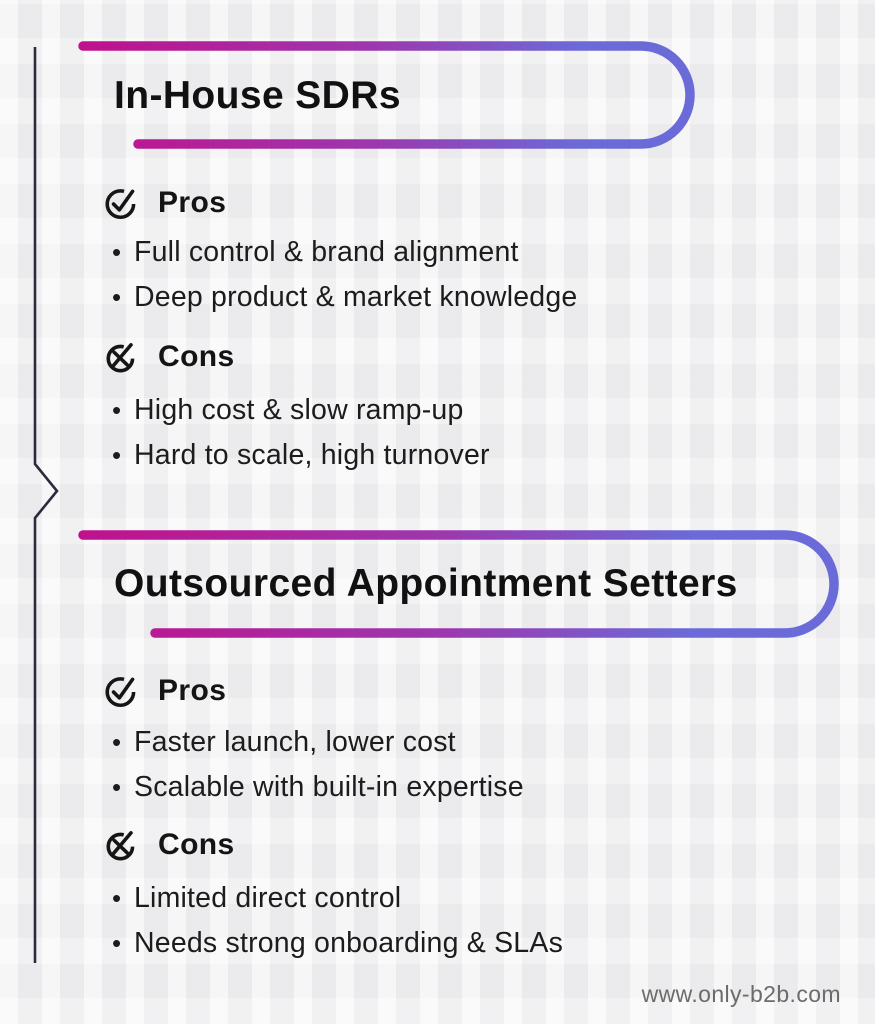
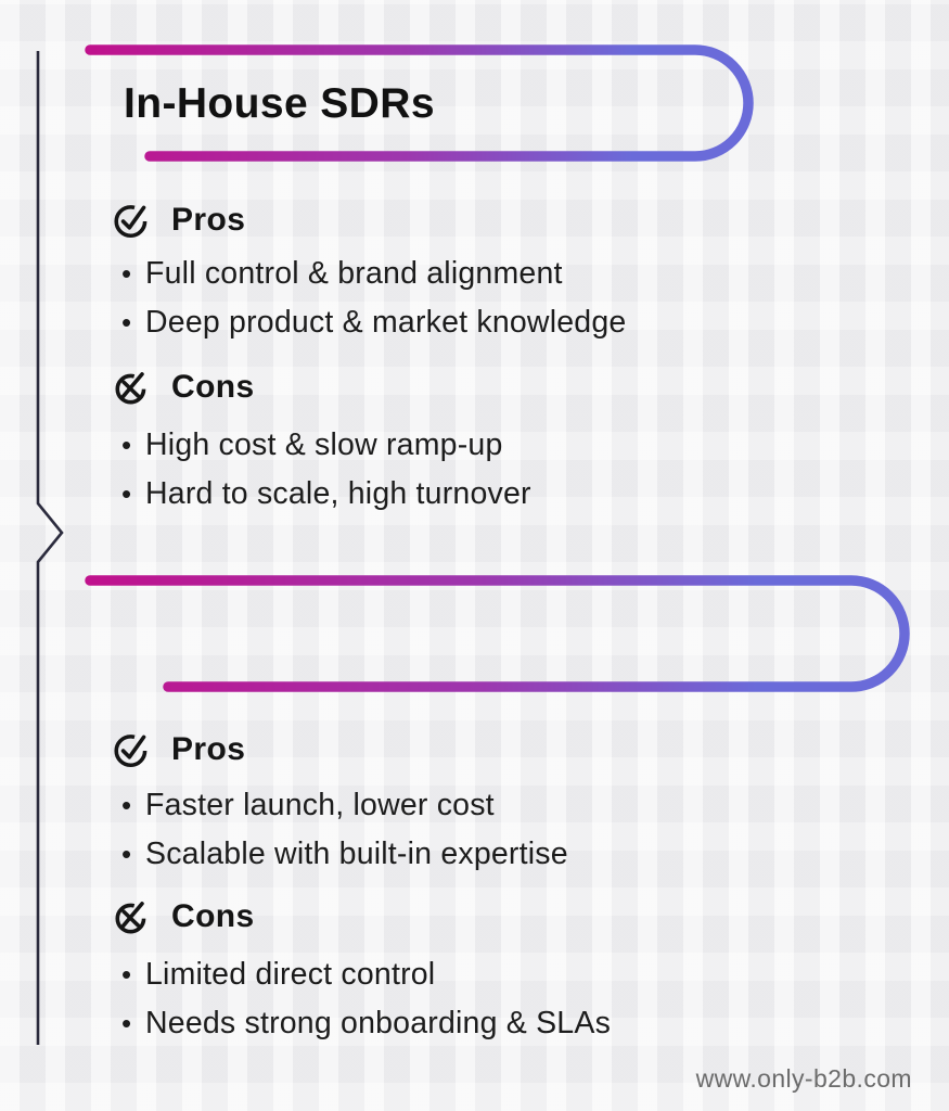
  In-House SDRs
  Pros
  •
  Full control & brand alignment
  •
  Deep product & market knowledge
  Cons
  •
  High cost & slow ramp-up
  •
  Hard to scale, high turnover
- Outsourced Appointment Setters
  Pros
  •
  Faster launch, lower cost
  •
  Scalable with built-in expertise
  Cons
  •
  Limited direct control
  •
  Needs strong onboarding & SLAs
  www.only-b2b.com
